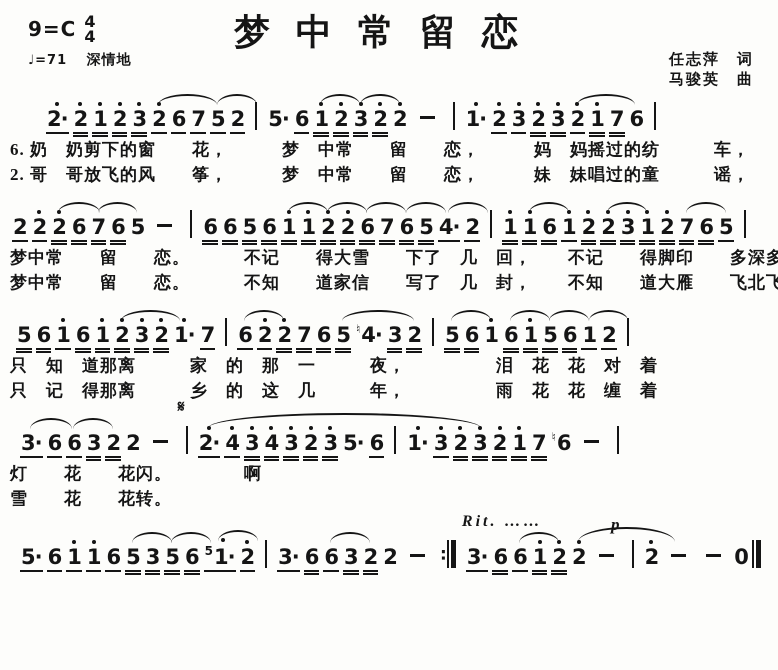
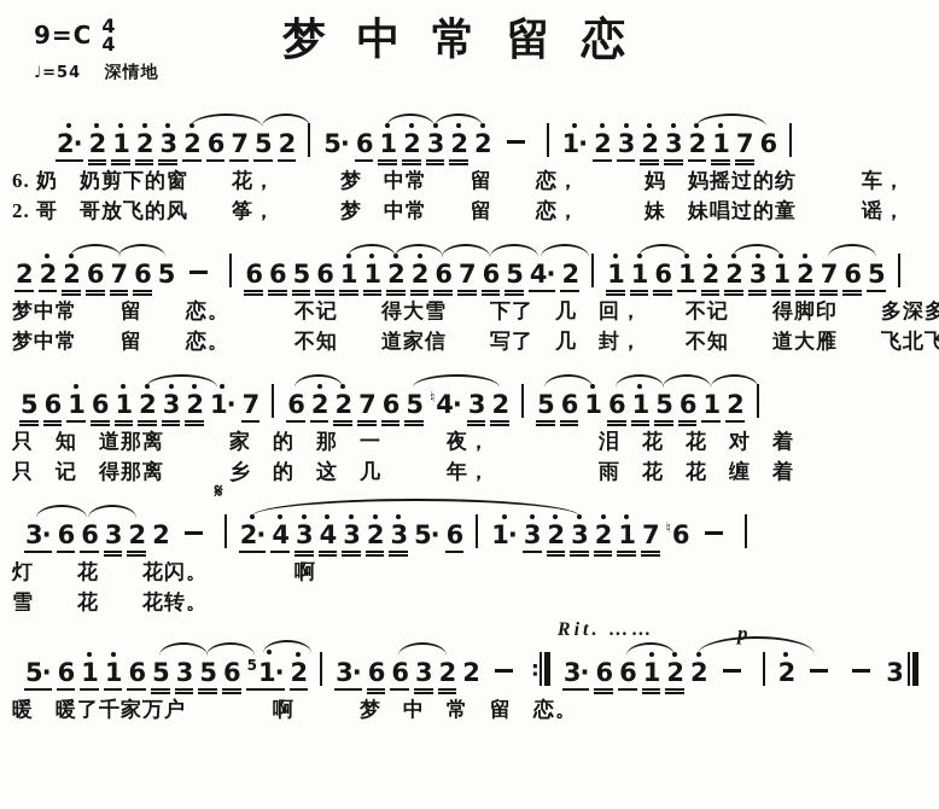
  9=C
  4
  4
- ♩=71 深情地
+ ♩=54 深情地
  梦中常留恋
- 任志萍 词
- 马骏英 曲
  2· 2 1 2 3 2 6 7 5 2 5· 6 1 2 3 2 2 1· 2 3 2 3 2 1 7 6
  6. 奶 奶剪下的窗 花， 梦 中常 留 恋， 妈 妈摇过的纺 车，
  2. 哥 哥放飞的风 筝， 梦 中常 留 恋， 妹 妹唱过的童 谣，
  2 2 2 6 7 6 5 6 6 5 6 1 1 2 2 6 7 6 5 4· 2 1 1 6 1 2 2 3 1 2 7 6 5
  梦中常 留 恋。 不记 得大雪 下了 几 回， 不记 得脚印 多深多
  梦中常 留 恋。 不知 道家信 写了 几 封， 不知 道大雁 飞北飞
  5 6 1 6 1 2 3 2 1· 7 6 2 2 7 6 5 ♮4· 3 2 5 6 1 6 1 5 6 1 2
  只 知 道那离 家 的 那 一 夜， 泪 花 花 对 着
  只 记 得那离 乡 的 这 几 年， 雨 花 花 缠 着
  3· 6 6 3 2 2
  𝄋
  2· 4 3 4 3 2 3 5· 6 1· 3 2 3 2 1 7 ♮6
  灯 花 花闪。 啊
  雪 花 花转。
  5· 6 1 1 6 5 3 5 6 51· 2 3· 6 6 3 2 2 ∶ 3·
  Rit. ……
  6 6 1 2 2
  p
- 2 0
+ 2 3
+ 暖 暖了千家万户 啊 梦 中 常 留 恋。
